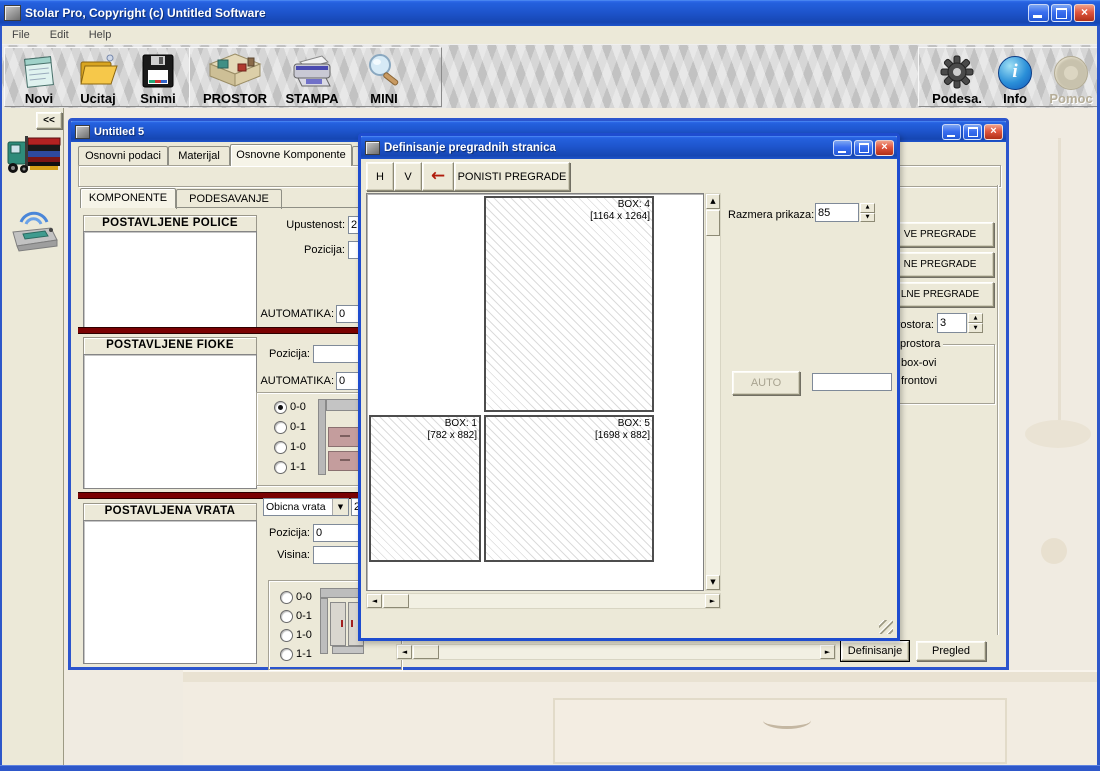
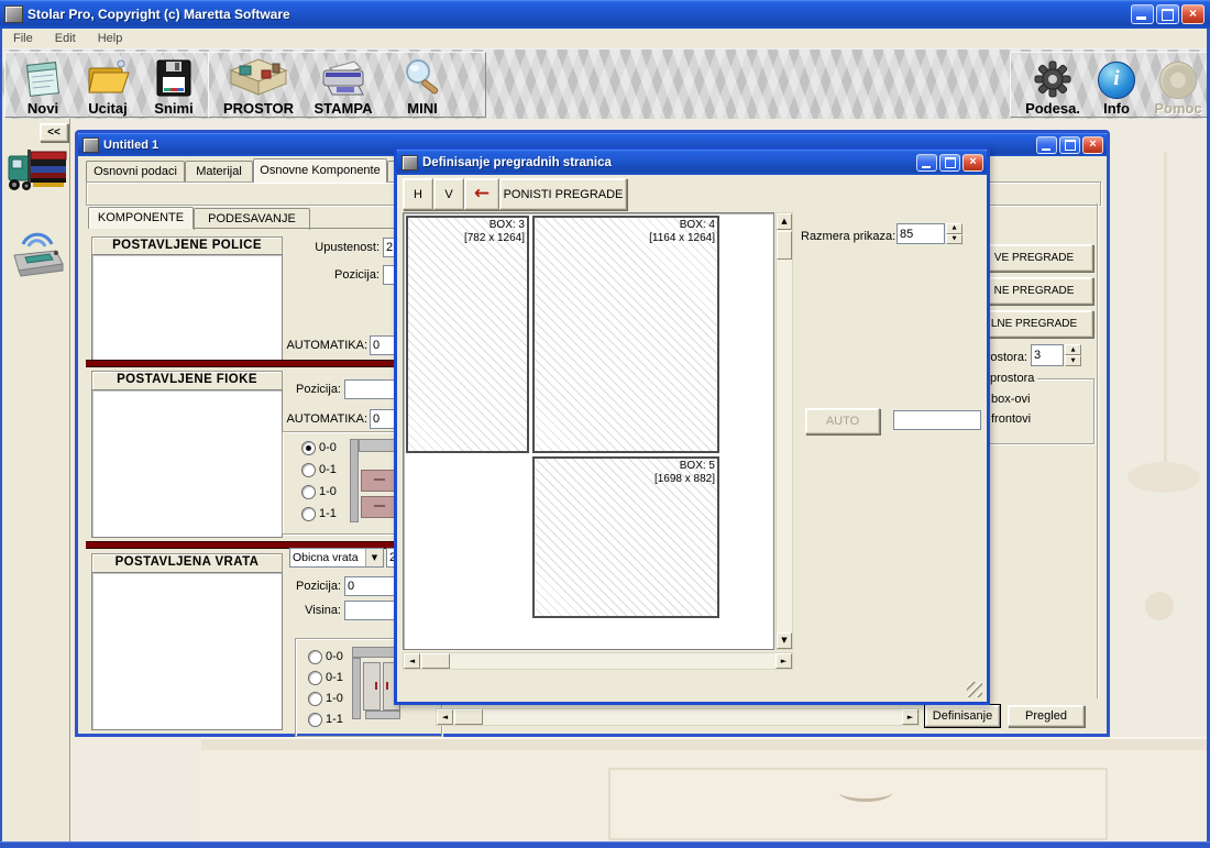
- Stolar Pro, Copyright (c) Untitled Software
+ Stolar Pro, Copyright (c) Maretta Software
  ×
  File
  Edit
  Help
  Novi
  Ucitaj
  Snimi
  PROSTOR
  STAMPA
  MINI
  Podesa.
  i
  Info
  Pomoc
  <<
- Untitled 5
+ Untitled 1
  ×
  Osnovni podaci
  Materijal
  Osnovne Komponente
  KOMPONENTE
  PODESAVANJE
  POSTAVLJENE POLICE
  Upustenost:
  2
  Pozicija:
  AUTOMATIKA:
  0
  POSTAVLJENE FIOKE
  Pozicija:
  AUTOMATIKA:
  0
  0-0
  0-1
  1-0
  1-1
  POSTAVLJENA VRATA
  Obicna vrata
  ▼
  Pozicija:
  0
  Visina:
  0-0
  0-1
  1-0
  1-1
  VE PREGRADE
  NE PREGRADE
  LNE PREGRADE
  ostora:
  3
  prostora
  box-ovi
  frontovi
  ◄
  ►
  Definisanje
  Pregled
  Definisanje pregradnih stranica
  ×
  H
  V
  ←
  PONISTI PREGRADE
+ BOX: 3
+ [782 x 1264]
  BOX: 4
  [1164 x 1264]
- BOX: 1
- [782 x 882]
  BOX: 5
  [1698 x 882]
  ▲
  ▼
  ◄
  ►
  Razmera prikaza:
  85
  AUTO
